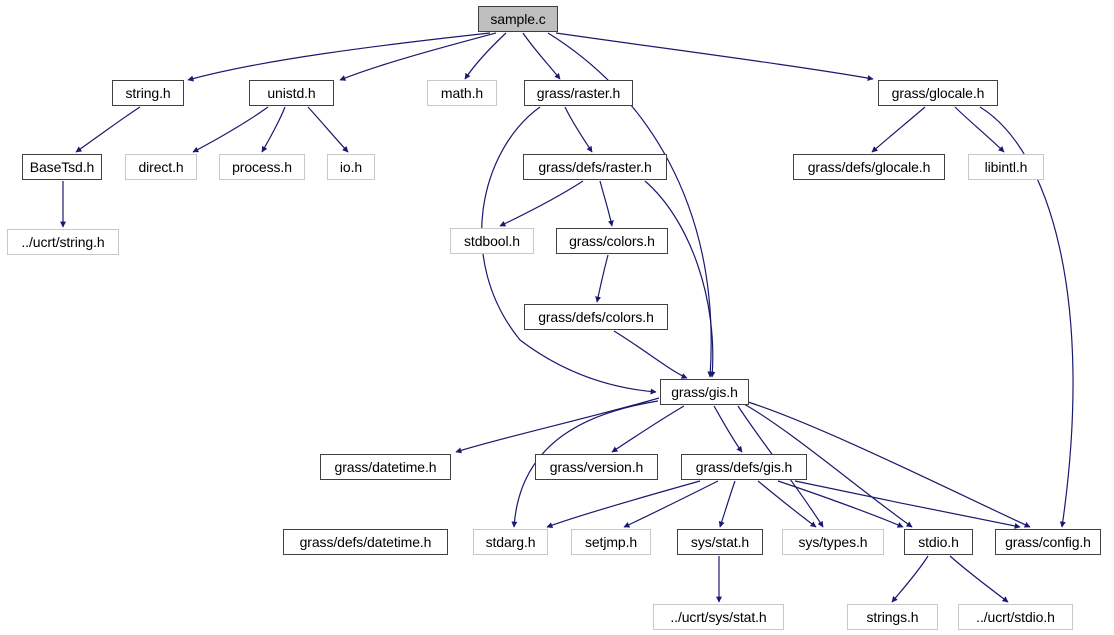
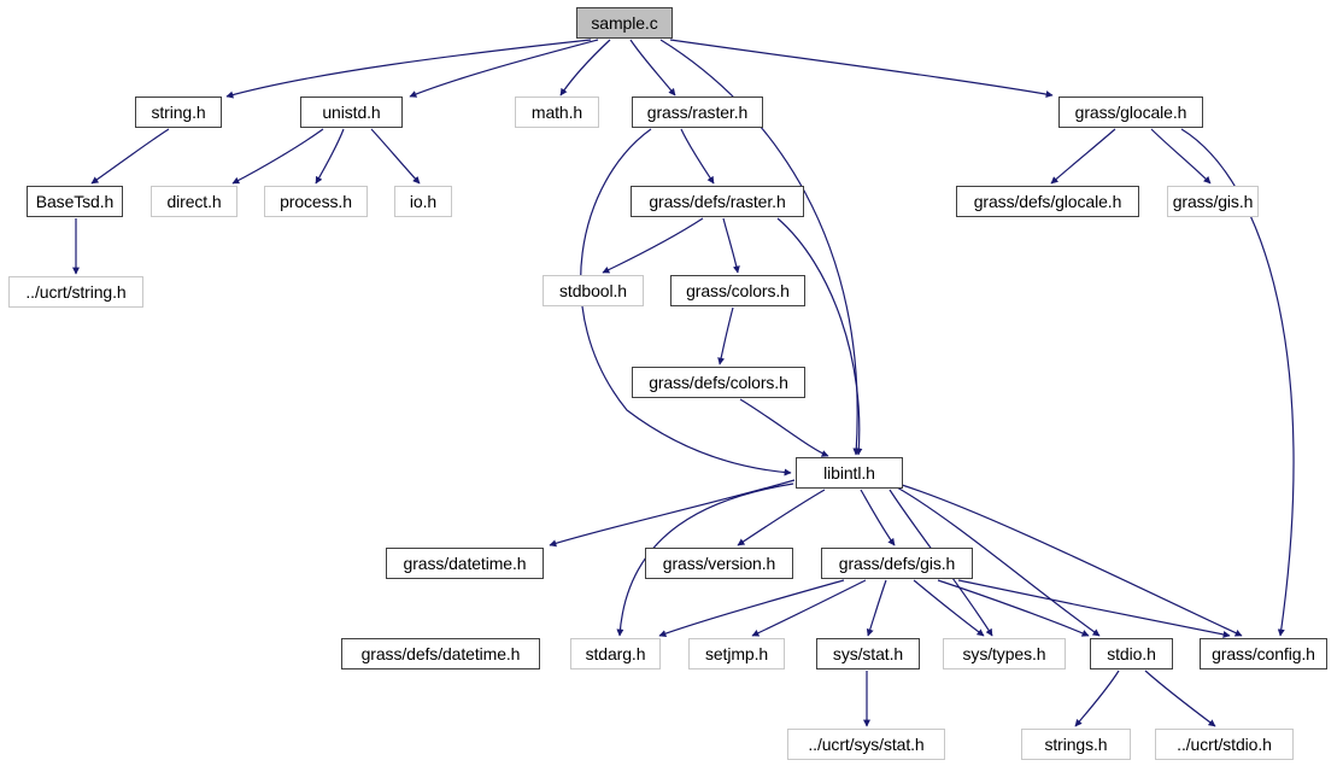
  sample.c
  string.h
  unistd.h
  math.h
  grass/raster.h
  grass/glocale.h
  BaseTsd.h
  direct.h
  process.h
  io.h
  grass/defs/raster.h
  grass/defs/glocale.h
- libintl.h
+ grass/gis.h
  ../ucrt/string.h
  stdbool.h
  grass/colors.h
  grass/defs/colors.h
- grass/gis.h
+ libintl.h
  grass/datetime.h
  grass/version.h
  grass/defs/gis.h
  grass/defs/datetime.h
  stdarg.h
  setjmp.h
  sys/stat.h
  sys/types.h
  stdio.h
  grass/config.h
  ../ucrt/sys/stat.h
  strings.h
  ../ucrt/stdio.h
